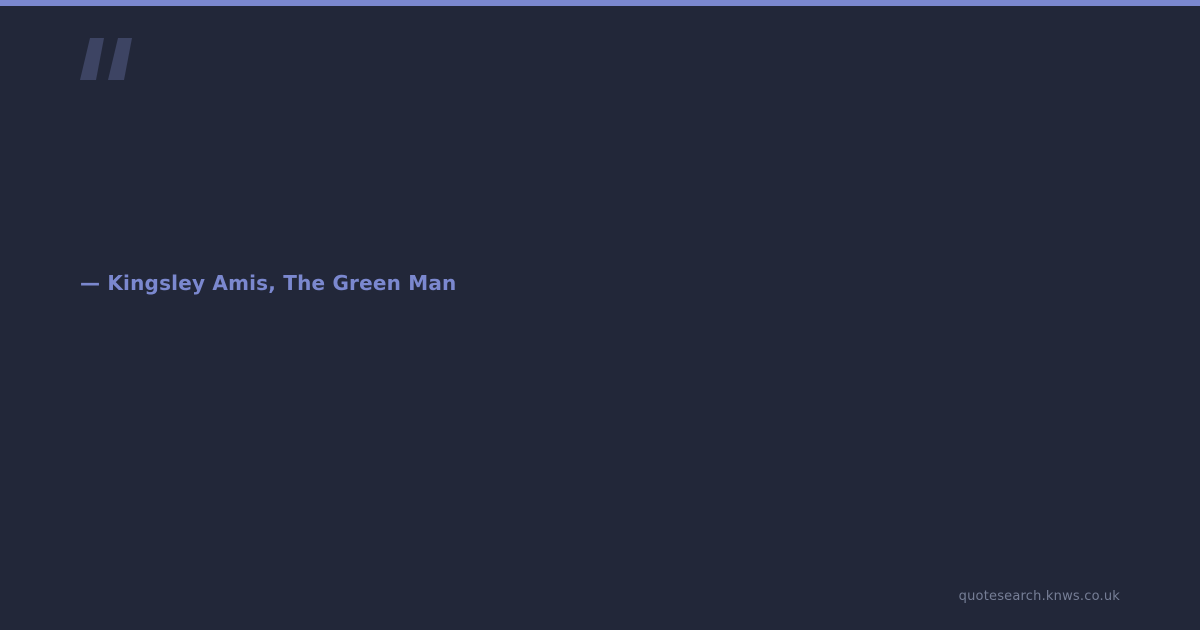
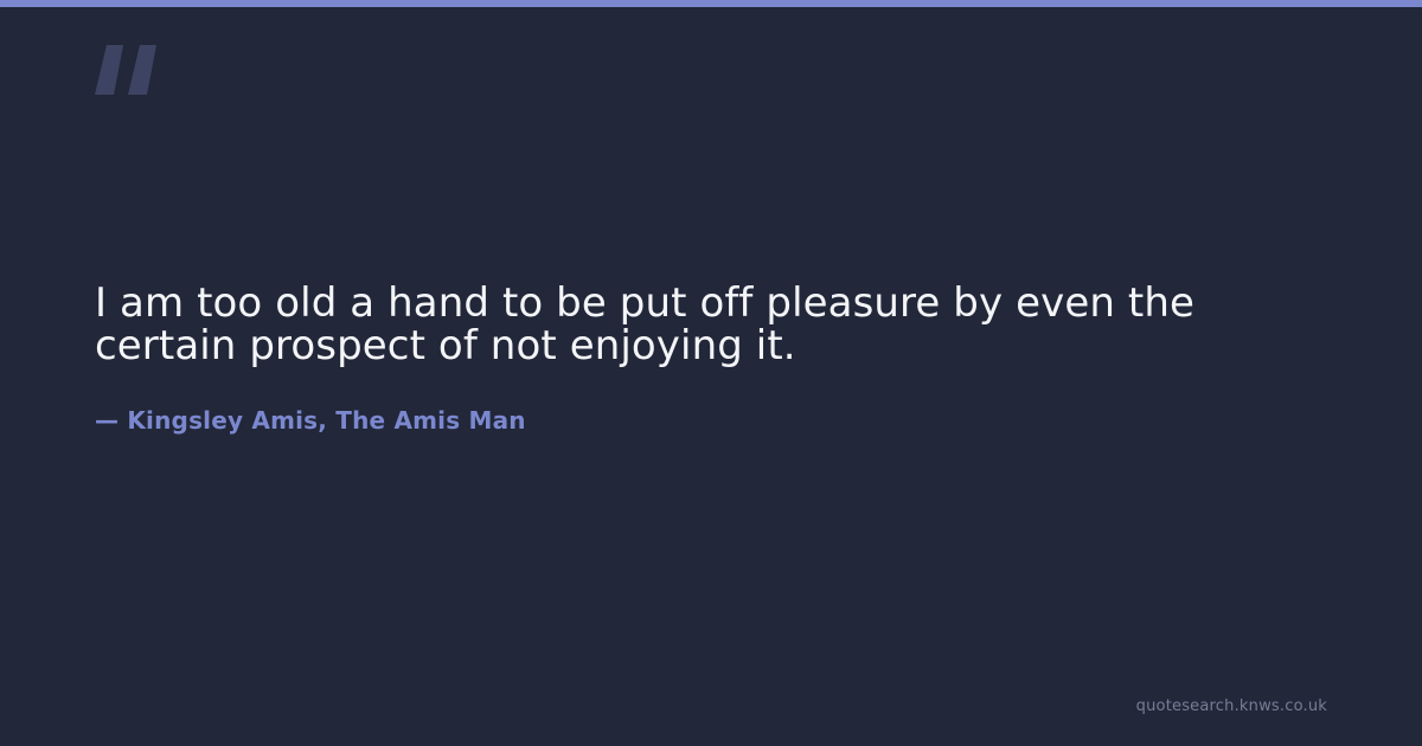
+ I am too old a hand to be put off pleasure by even the certain prospect of not enjoying it.
- — Kingsley Amis, The Green Man
+ — Kingsley Amis, The Amis Man
  quotesearch.knws.co.uk
